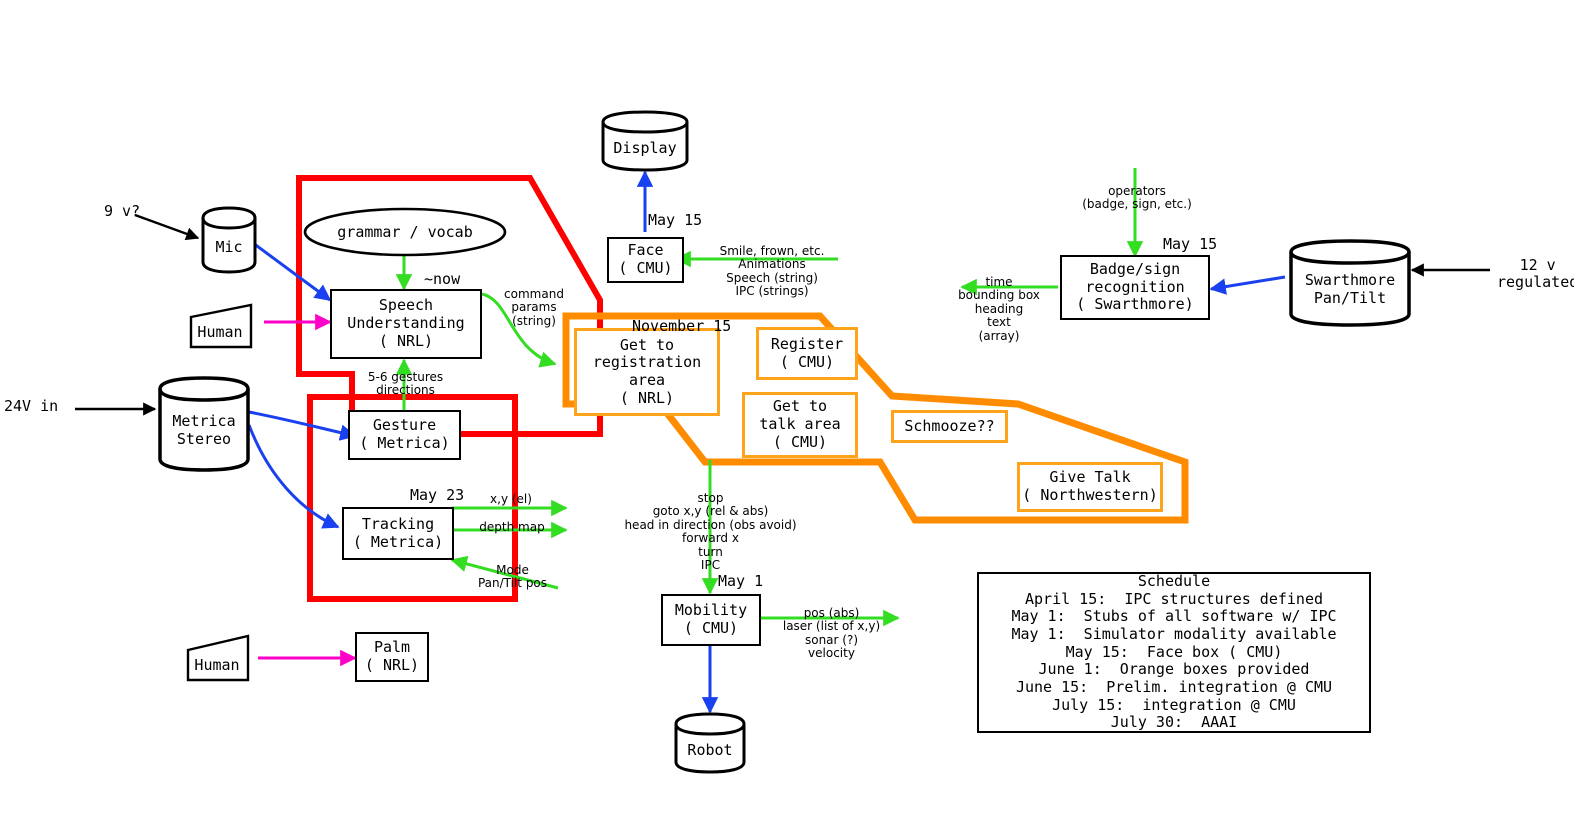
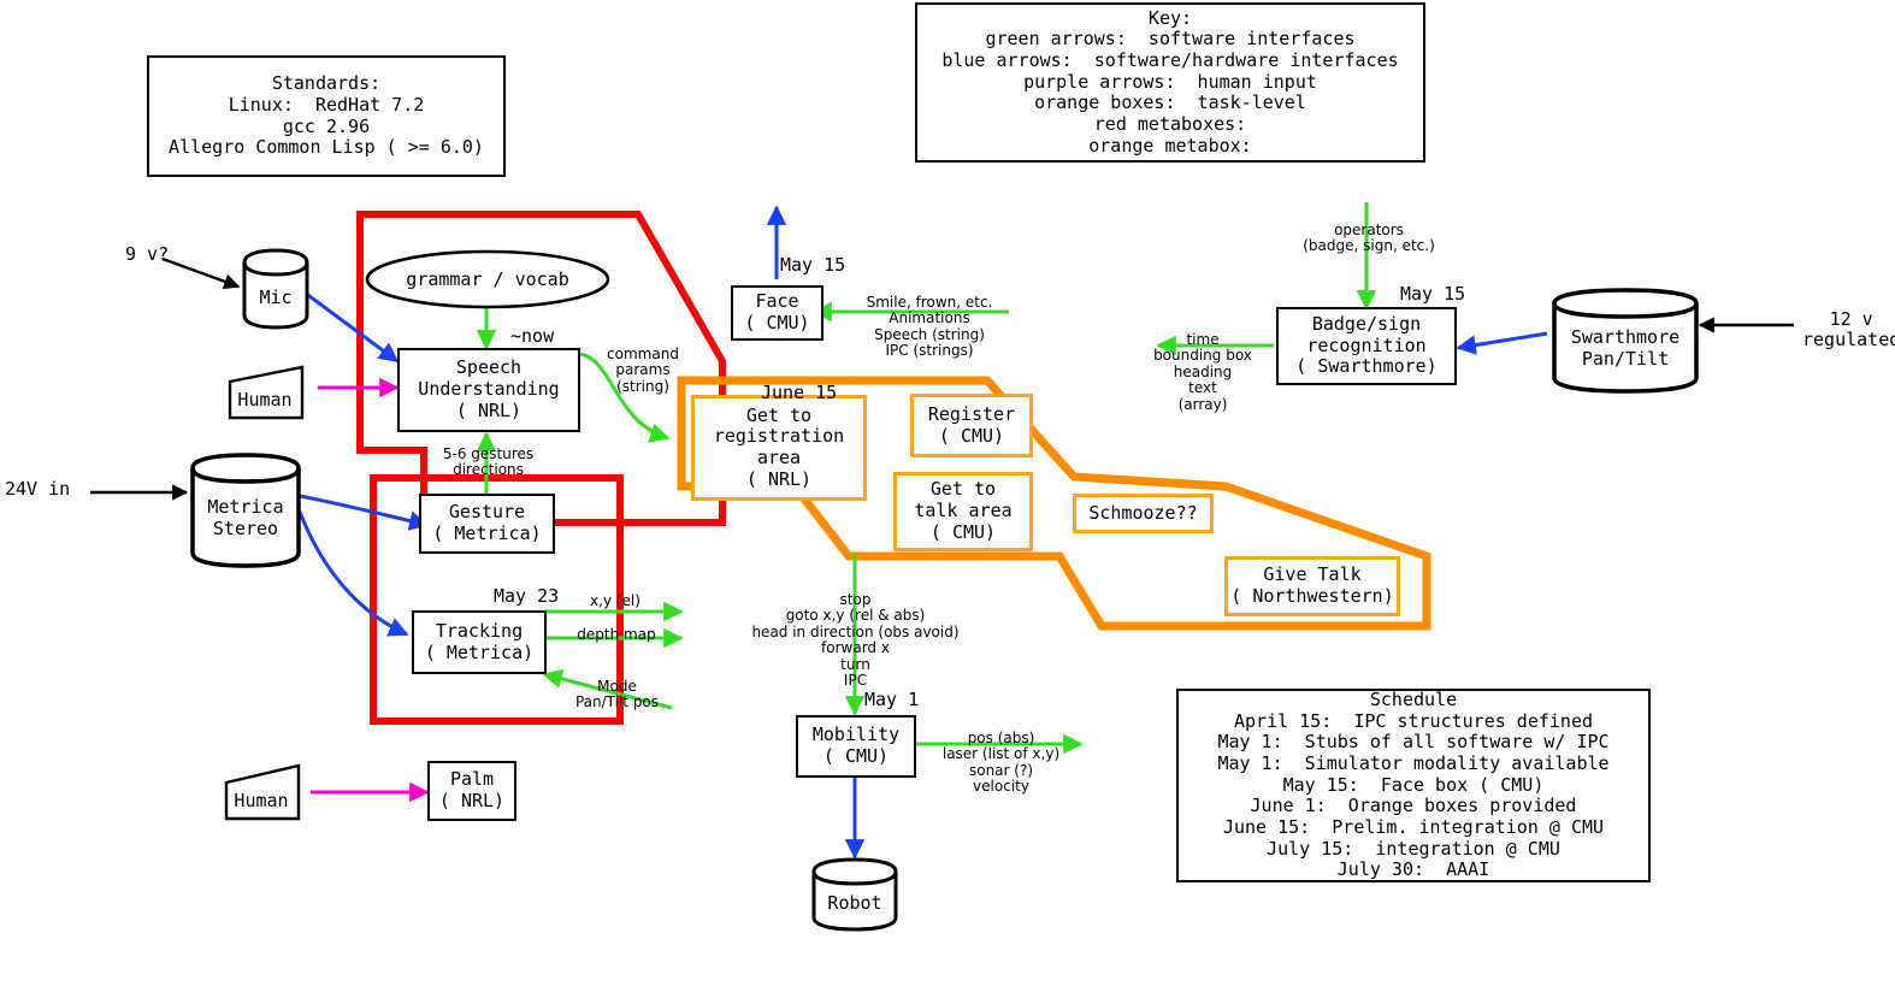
+ Standards:
+ Linux: RedHat 7.2
+ gcc 2.96
+ Allegro Common Lisp ( >= 6.0)
+ Key:
+ green arrows: software interfaces
+ blue arrows: software/hardware interfaces
+ purple arrows: human input
+ orange boxes: task-level
+ red metaboxes:
+ orange metabox:
  Schedule
  April 15: IPC structures defined
  May 1: Stubs of all software w/ IPC
  May 1: Simulator modality available
  May 15: Face box ( CMU)
  June 1: Orange boxes provided
  June 15: Prelim. integration @ CMU
  July 15: integration @ CMU
  July 30: AAAI
  Mic
- Display
  Metrica
  Stereo
  Robot
  Swarthmore
  Pan/Tilt
  grammar / vocab
  Human
  Human
  Speech
  Understanding
  ( NRL)
  Gesture
  ( Metrica)
  Tracking
  ( Metrica)
  Face
  ( CMU)
  Mobility
  ( CMU)
  Palm
  ( NRL)
  Badge/sign
  recognition
  ( Swarthmore)
  Get to
  registration
  area
  ( NRL)
  Register
  ( CMU)
  Get to
  talk area
  ( CMU)
  Schmooze??
  Give Talk
  ( Northwestern)
  ~now
  May 23
- November 15
+ June 15
  May 15
  May 15
  May 1
  9 v?
  24V in
  12 v
  regulate
  command
  params
  (string)
  5-6 gestures
  directions
  x,y (el)
  depth map
  Mode
  Pan/Tilt pos
  Smile, frown, etc.
  Animations
  Speech (string)
  IPC (strings)
  operators
  (badge, sign, etc.)
  time
  bounding box
  heading
  text
  (array)
  stop
  goto x,y (rel & abs)
  head in direction (obs avoid)
  forward x
  turn
  IPC
  pos (abs)
  laser (list of x,y)
  sonar (?)
  velocity
